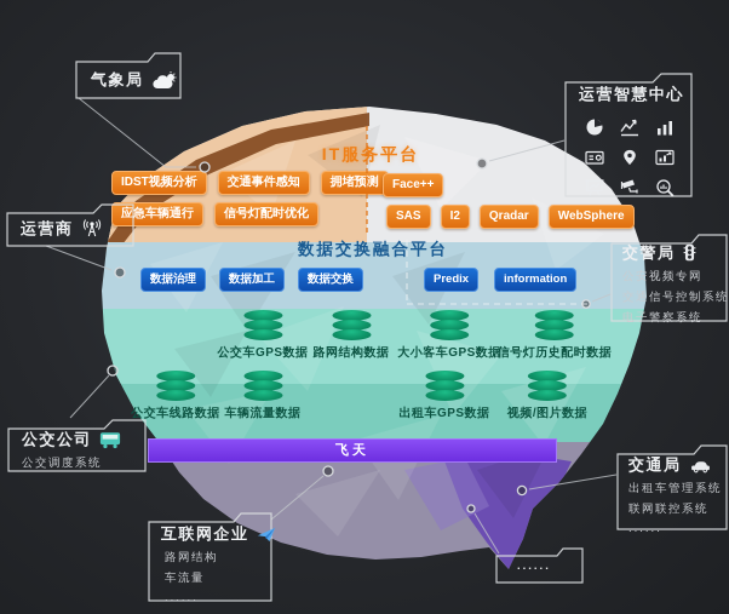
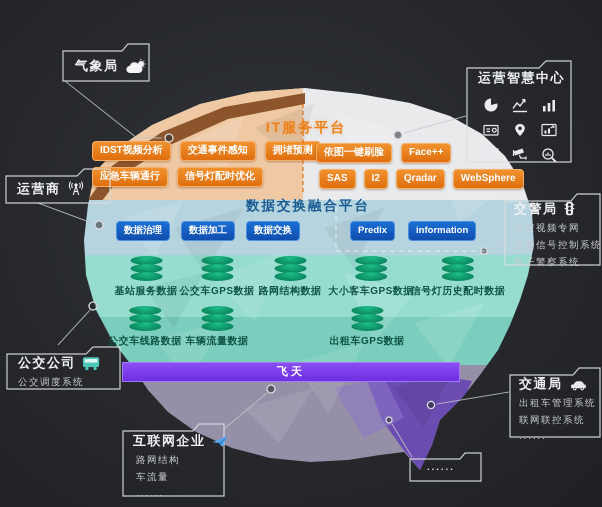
  IT服务平台
  数据交换融合平台
  IDST视频分析
  交通事件感知
  拥堵预测
  应急车辆通行
  信号灯配时优化
+ 依图一键刷脸
  Face++
  SAS
  I2
  Qradar
  WebSphere
  数据治理
  数据加工
  数据交换
  Predix
  information
+ 基站服务数据
  公交车GPS数据
  路网结构数据
  大小客车GPS数据
  信号灯历史配时数据
  公交车线路数据
  车辆流量数据
  出租车GPS数据
- 视频/图片数据
  飞天
  气象局
  运营商
  公交公司
  公交调度系统
  互联网企业
  路网结构
  车流量
  ......
  运营智慧中心
  交警局
  公安视频专网
  交通信号控制系统
  电子警察系统
  交通局
  出租车管理系统
  联网联控系统
  ......
  ......
